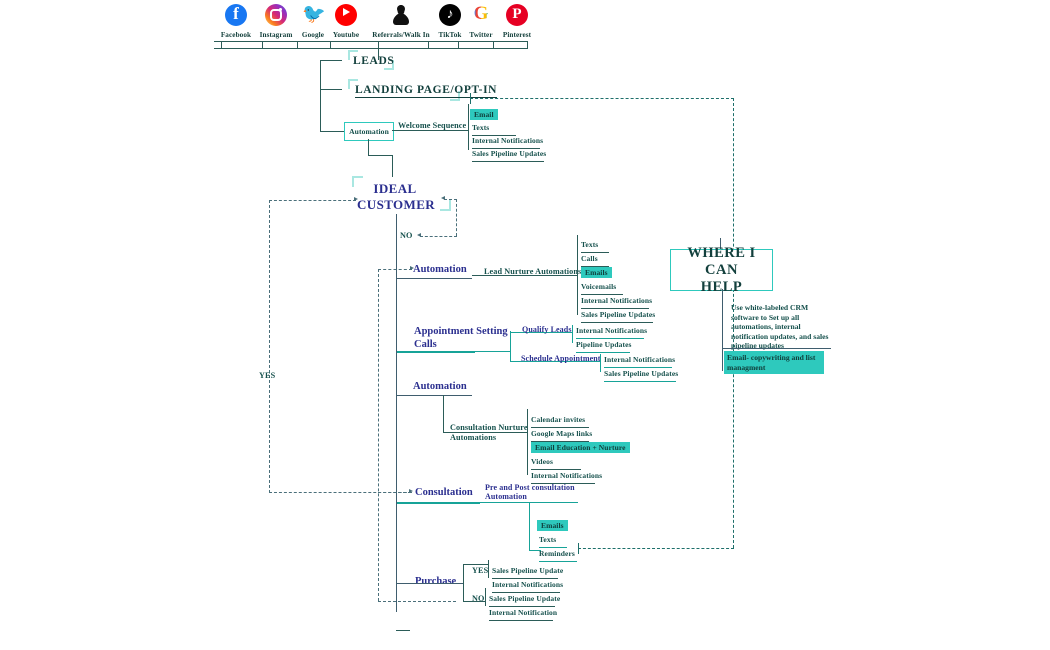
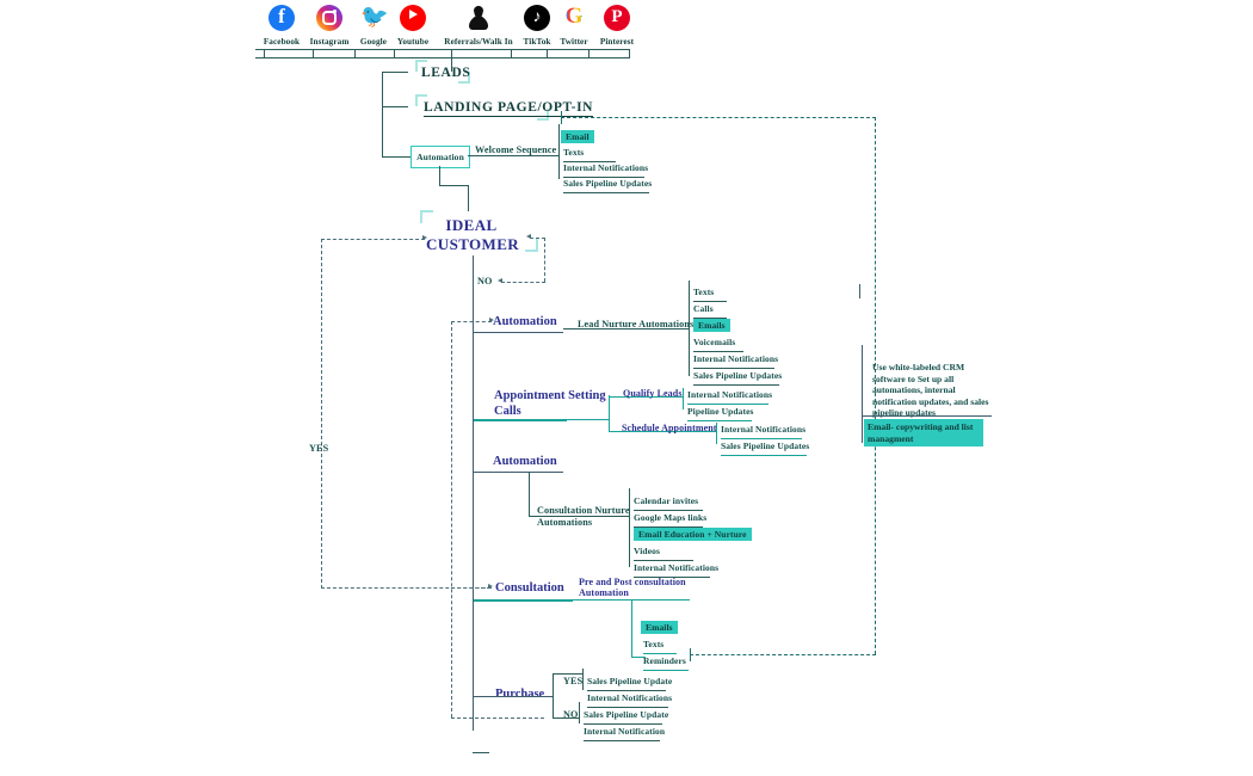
  Facebook
  Instagram
  Google
  Youtube
  Referrals/Walk In
  TikTok
  Twitter
  Pinterest
  LEADS
  LANDING PAGE/OPT-IN
  Automation
  Welcome Sequence
  Email
  Texts
  Internal Notifications
  Sales Pipeline Updates
  IDEAL
  CUSTOMER
  NO
  YES
  Automation
  Lead Nurture Automations
  Texts
  Calls
  Emails
  Voicemails
  Internal Notifications
  Sales Pipeline Updates
  Appointment Setting
  Calls
  Qualify Leads
  Internal Notifications
  Pipeline Updates
  Schedule Appointment
  Internal Notifications
  Sales Pipeline Updates
- WHERE I CAN
- HELP
  Use white-labeled CRM software to Set up all automations, internal notification updates, and sales pipeline updates
  Email- copywriting and list managment
  Automation
  Consultation Nurture
  Automations
  Calendar invites
  Google Maps links
  Email Education + Nurture
  Videos
  Internal Notifications
  Consultation
  Pre and Post consultation
  Automation
  Emails
  Texts
  Reminders
  Purchase
  YES
  Sales Pipeline Update
  Internal Notifications
  NO
  Sales Pipeline Update
  Internal Notification
